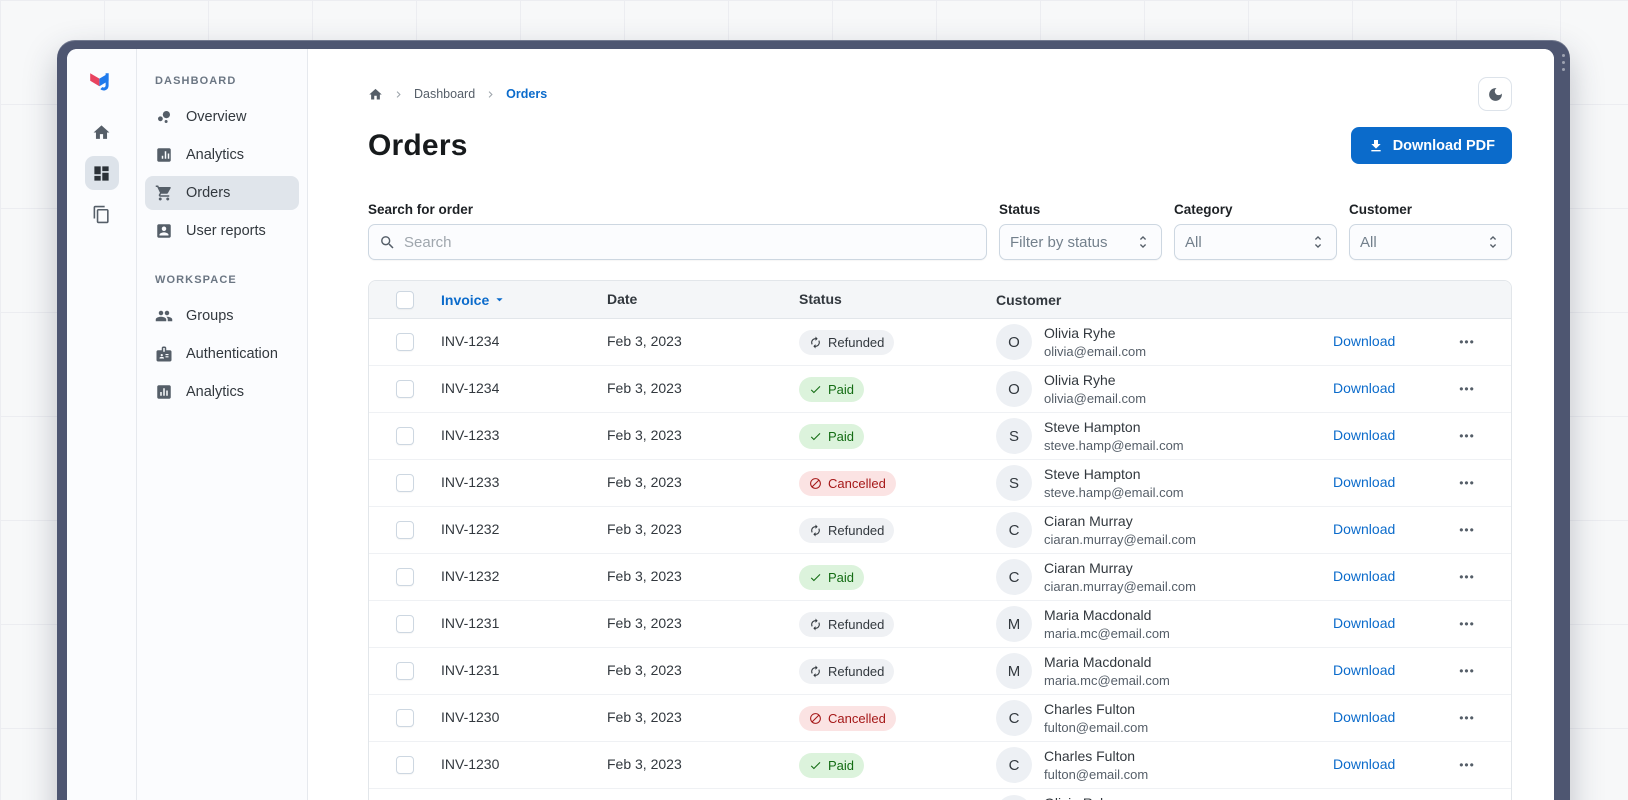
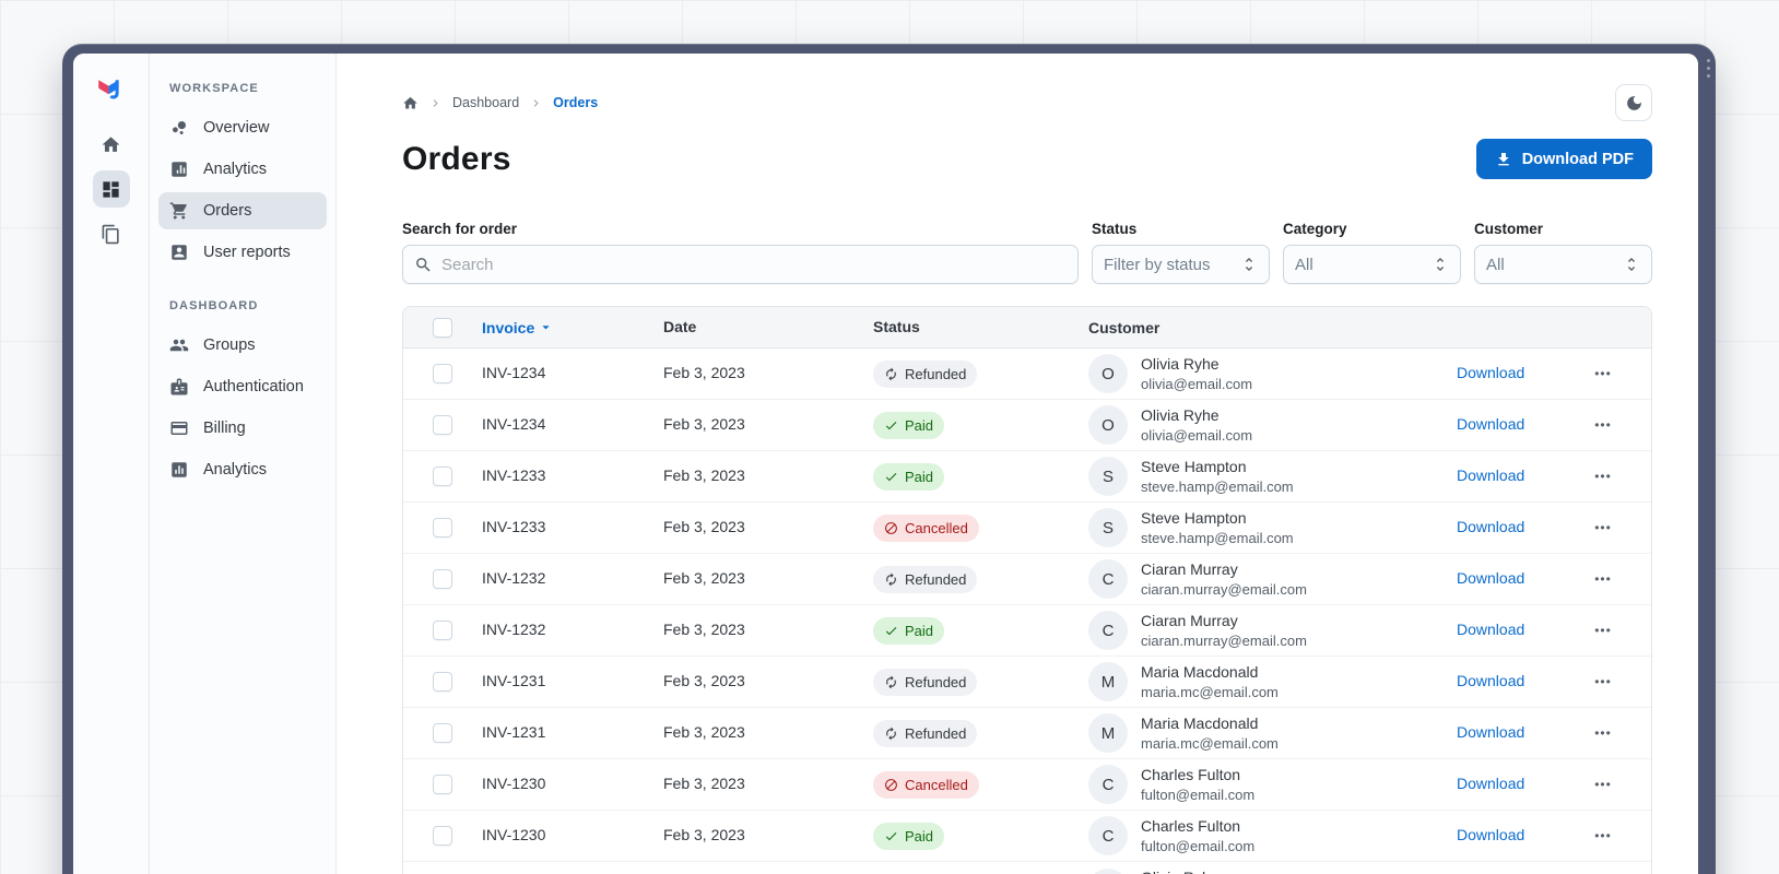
- DASHBOARD
+ WORKSPACE
  Overview
  Analytics
  Orders
  User reports
- WORKSPACE
+ DASHBOARD
  Groups
  Authentication
+ Billing
  Analytics
  Dashboard
  Orders
  Orders
  Download PDF
  Search for order
  Search
  Status
  Filter by status
  Category
  All
  Customer
  All
  Invoice
  Date
  Status
  Customer
  INV-1234
  Feb 3, 2023
  Refunded
  O
  Olivia Ryhe
  olivia@email.com
  Download
  •••
  INV-1234
  Feb 3, 2023
  Paid
  O
  Olivia Ryhe
  olivia@email.com
  Download
  •••
  INV-1233
  Feb 3, 2023
  Paid
  S
  Steve Hampton
  steve.hamp@email.com
  Download
  •••
  INV-1233
  Feb 3, 2023
  Cancelled
  S
  Steve Hampton
  steve.hamp@email.com
  Download
  •••
  INV-1232
  Feb 3, 2023
  Refunded
  C
  Ciaran Murray
  ciaran.murray@email.com
  Download
  •••
  INV-1232
  Feb 3, 2023
  Paid
  C
  Ciaran Murray
  ciaran.murray@email.com
  Download
  •••
  INV-1231
  Feb 3, 2023
  Refunded
  M
  Maria Macdonald
  maria.mc@email.com
  Download
  •••
  INV-1231
  Feb 3, 2023
  Refunded
  M
  Maria Macdonald
  maria.mc@email.com
  Download
  •••
  INV-1230
  Feb 3, 2023
  Cancelled
  C
  Charles Fulton
  fulton@email.com
  Download
  •••
  INV-1230
  Feb 3, 2023
  Paid
  C
  Charles Fulton
  fulton@email.com
  Download
  •••
